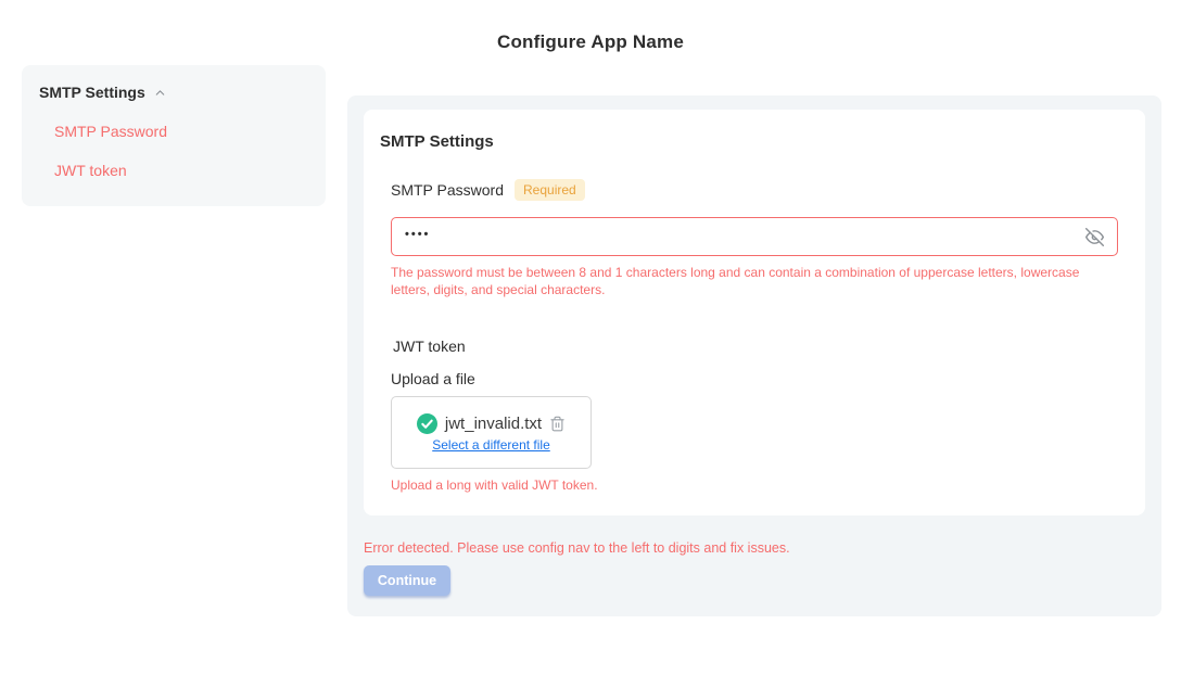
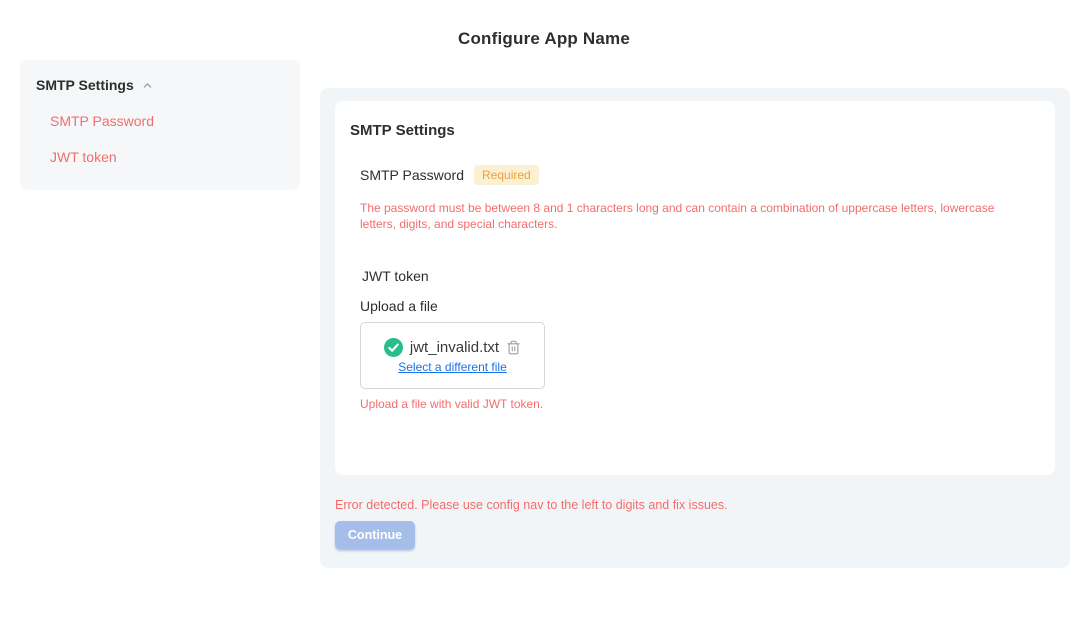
  Configure App Name
  SMTP Settings
  SMTP Password
  JWT token
  SMTP Settings
  SMTP Password
  Required
- ••••
  The password must be between 8 and 1 characters long and can contain a combination of uppercase letters, lowercase letters, digits, and special characters.
  JWT token
  Upload a file
  jwt_invalid.txt
  Select a different file
- Upload a long with valid JWT token.
+ Upload a file with valid JWT token.
  Error detected. Please use config nav to the left to digits and fix issues.
  Continue
